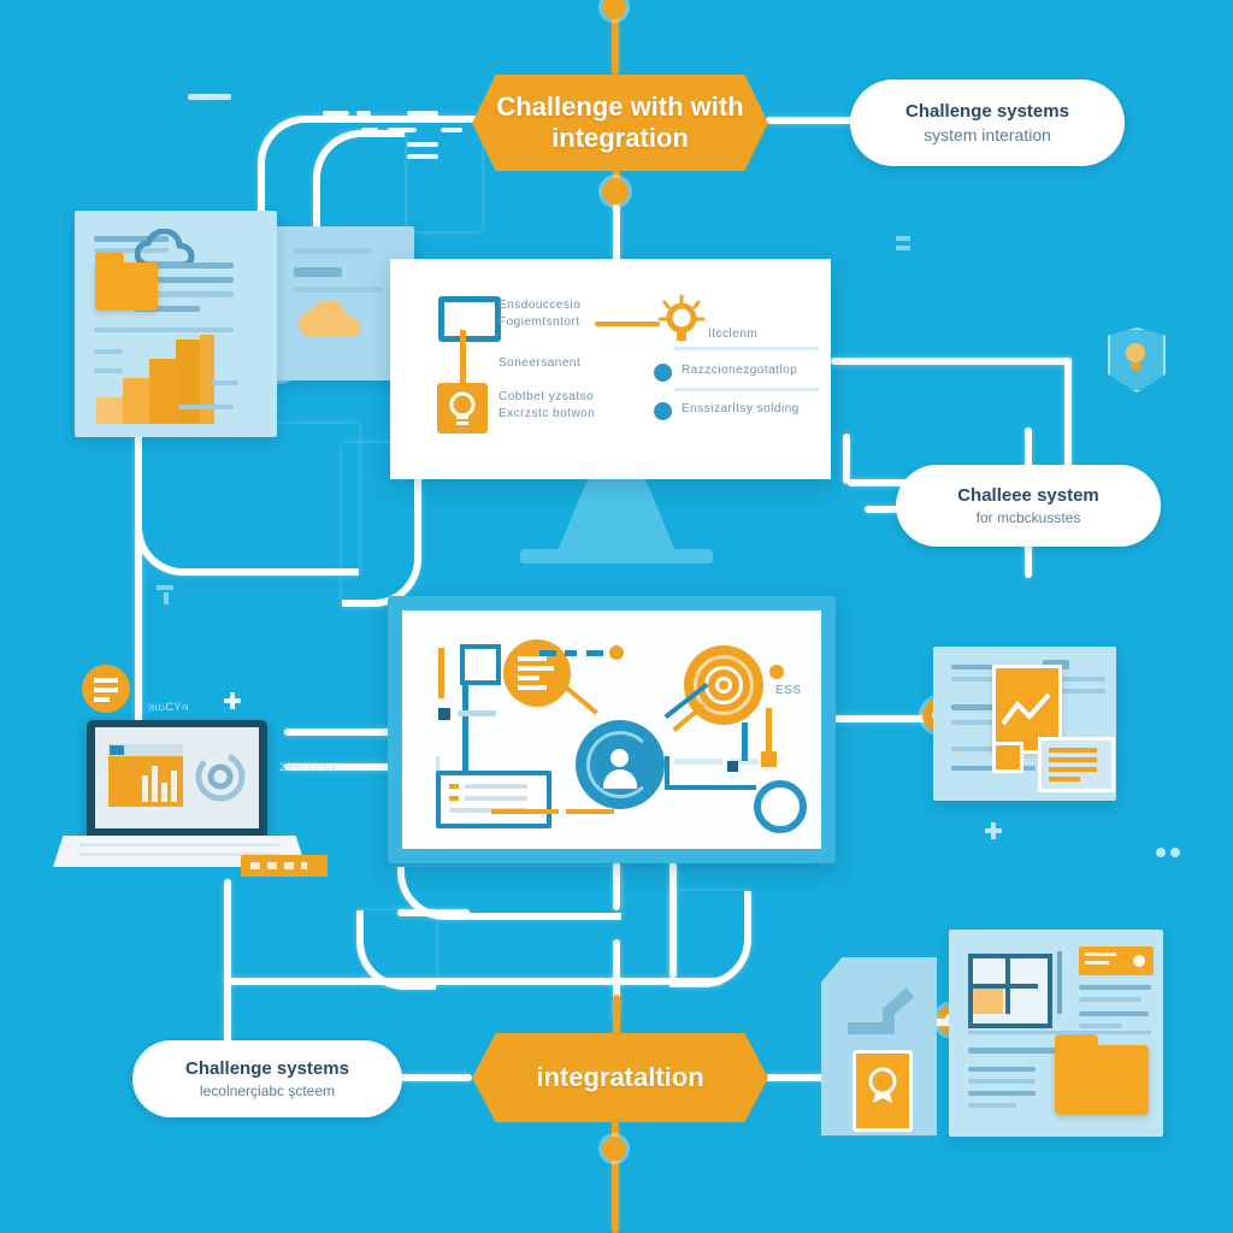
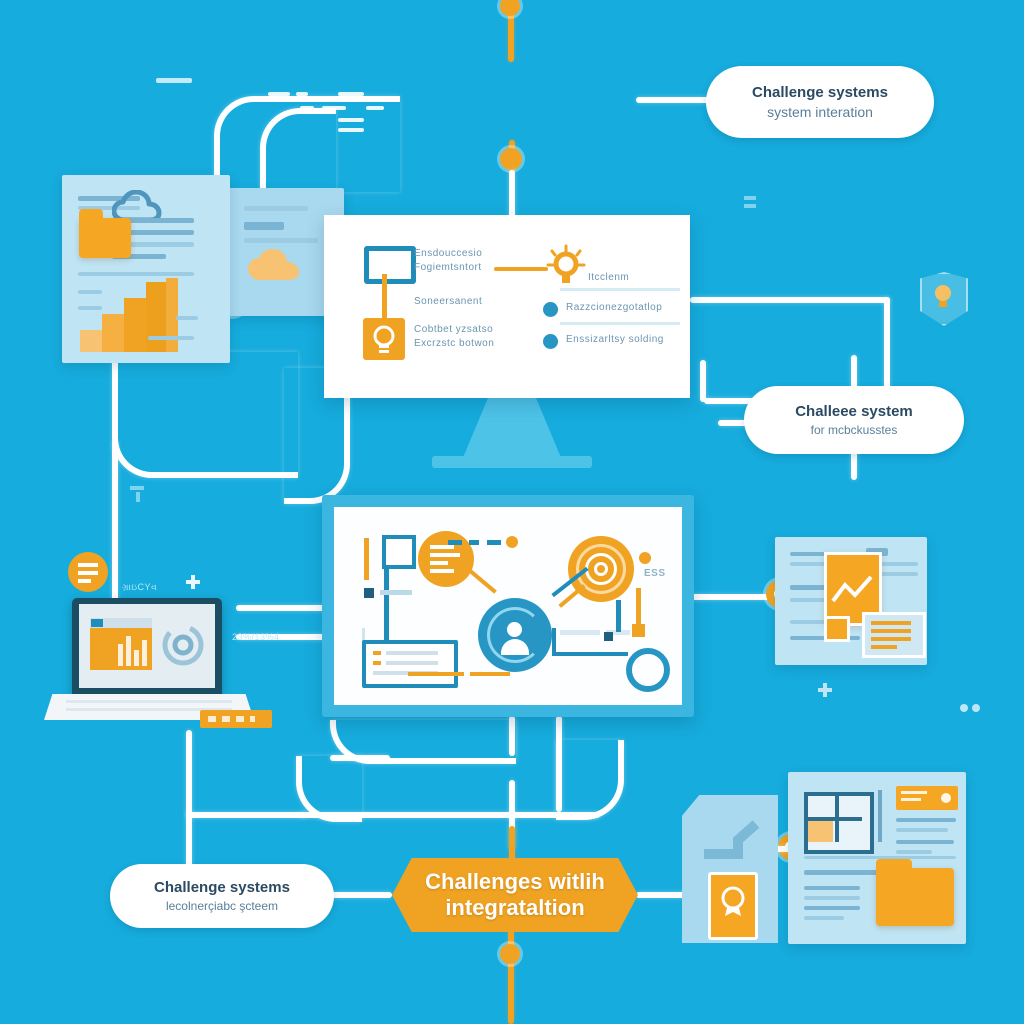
  Ensdouccesio
  Fogiemtsntort
  Soneersanent
  Cobtbet yzsatso
  Excrzstc botwon
  Itcclenm
  Razzcionezgotatlop
  Enssizarltsy solding
  ESS
  ગ્રાઇCYવ
  23%/13%4
- Challenge with with
- integration
  Challenge systems
  system interation
  Challeee system
  for mcbckusstes
  Challenge systems
  lecolnerçiabc şcteem
+ Challenges witlih
  integrataltion
